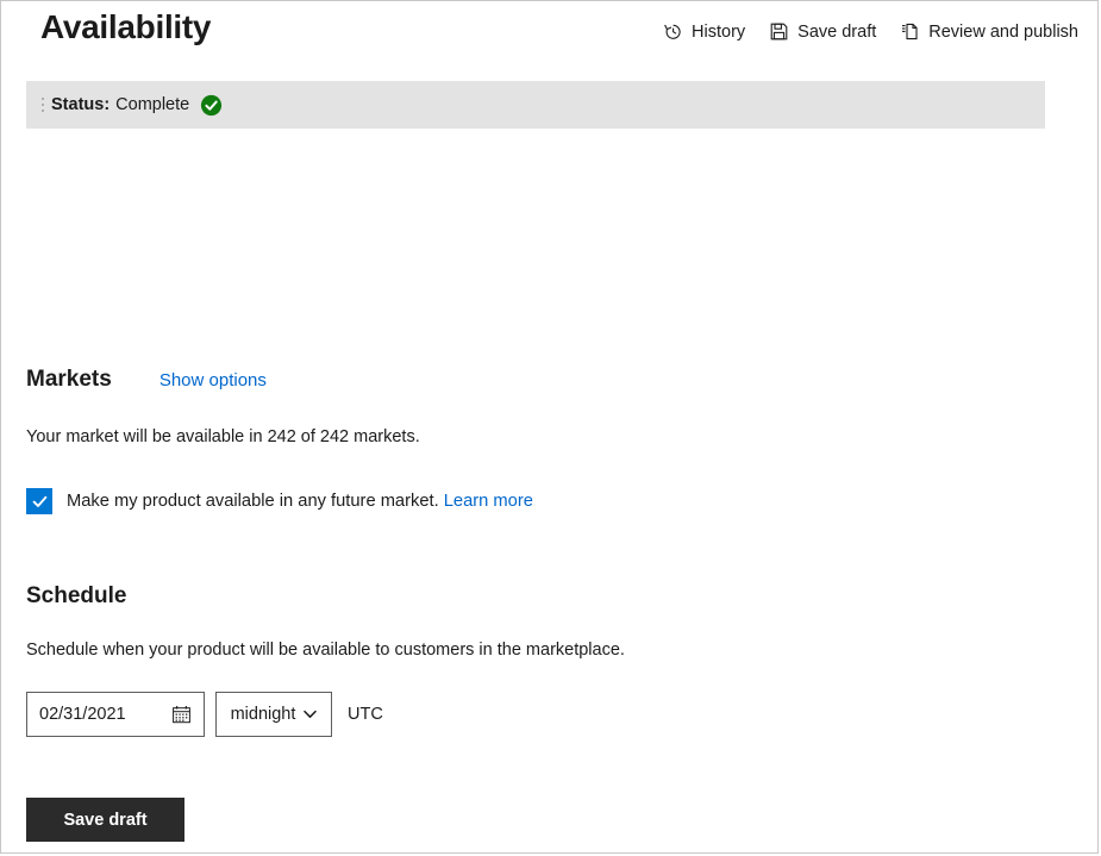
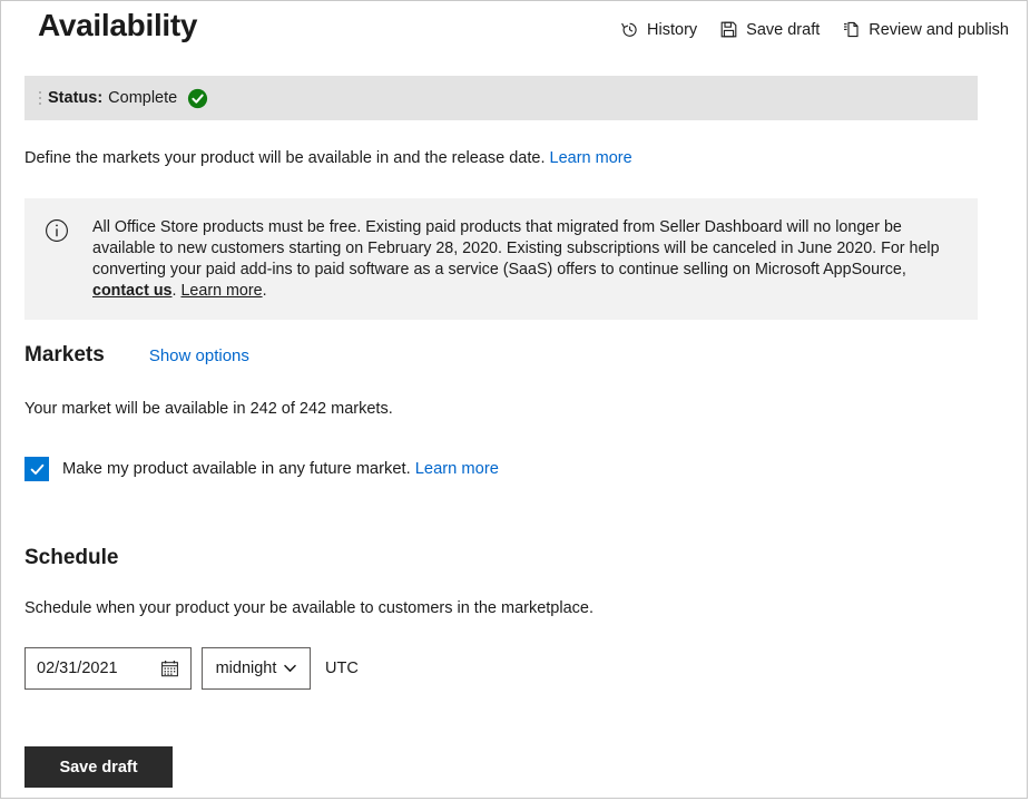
  Availability
  History
  Save draft
  Review and publish
  Status:
  Complete
+ Define the markets your product will be available in and the release date. Learn more
+ All Office Store products must be free. Existing paid products that migrated from Seller Dashboard will no longer be available to new customers starting on February 28, 2020. Existing subscriptions will be canceled in June 2020. For help converting your paid add-ins to paid software as a service (SaaS) offers to continue selling on Microsoft AppSource, contact us. Learn more.
  Markets
  Show options
  Your market will be available in 242 of 242 markets.
  Make my product available in any future market. Learn more
  Schedule
- Schedule when your product will be available to customers in the marketplace.
+ Schedule when your product your be available to customers in the marketplace.
  02/31/2021
  midnight
  UTC
  Save draft
